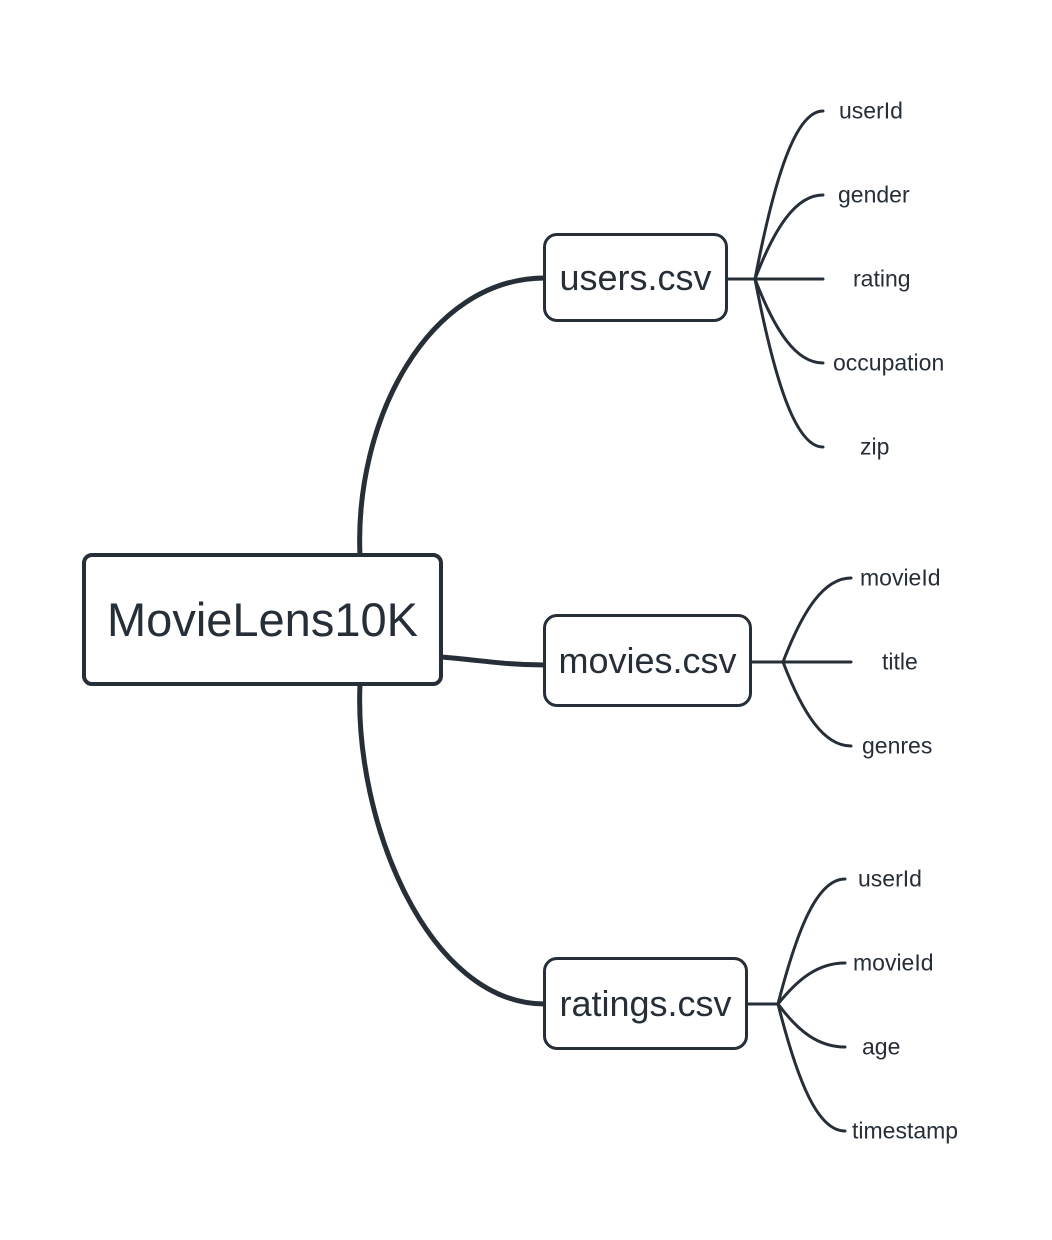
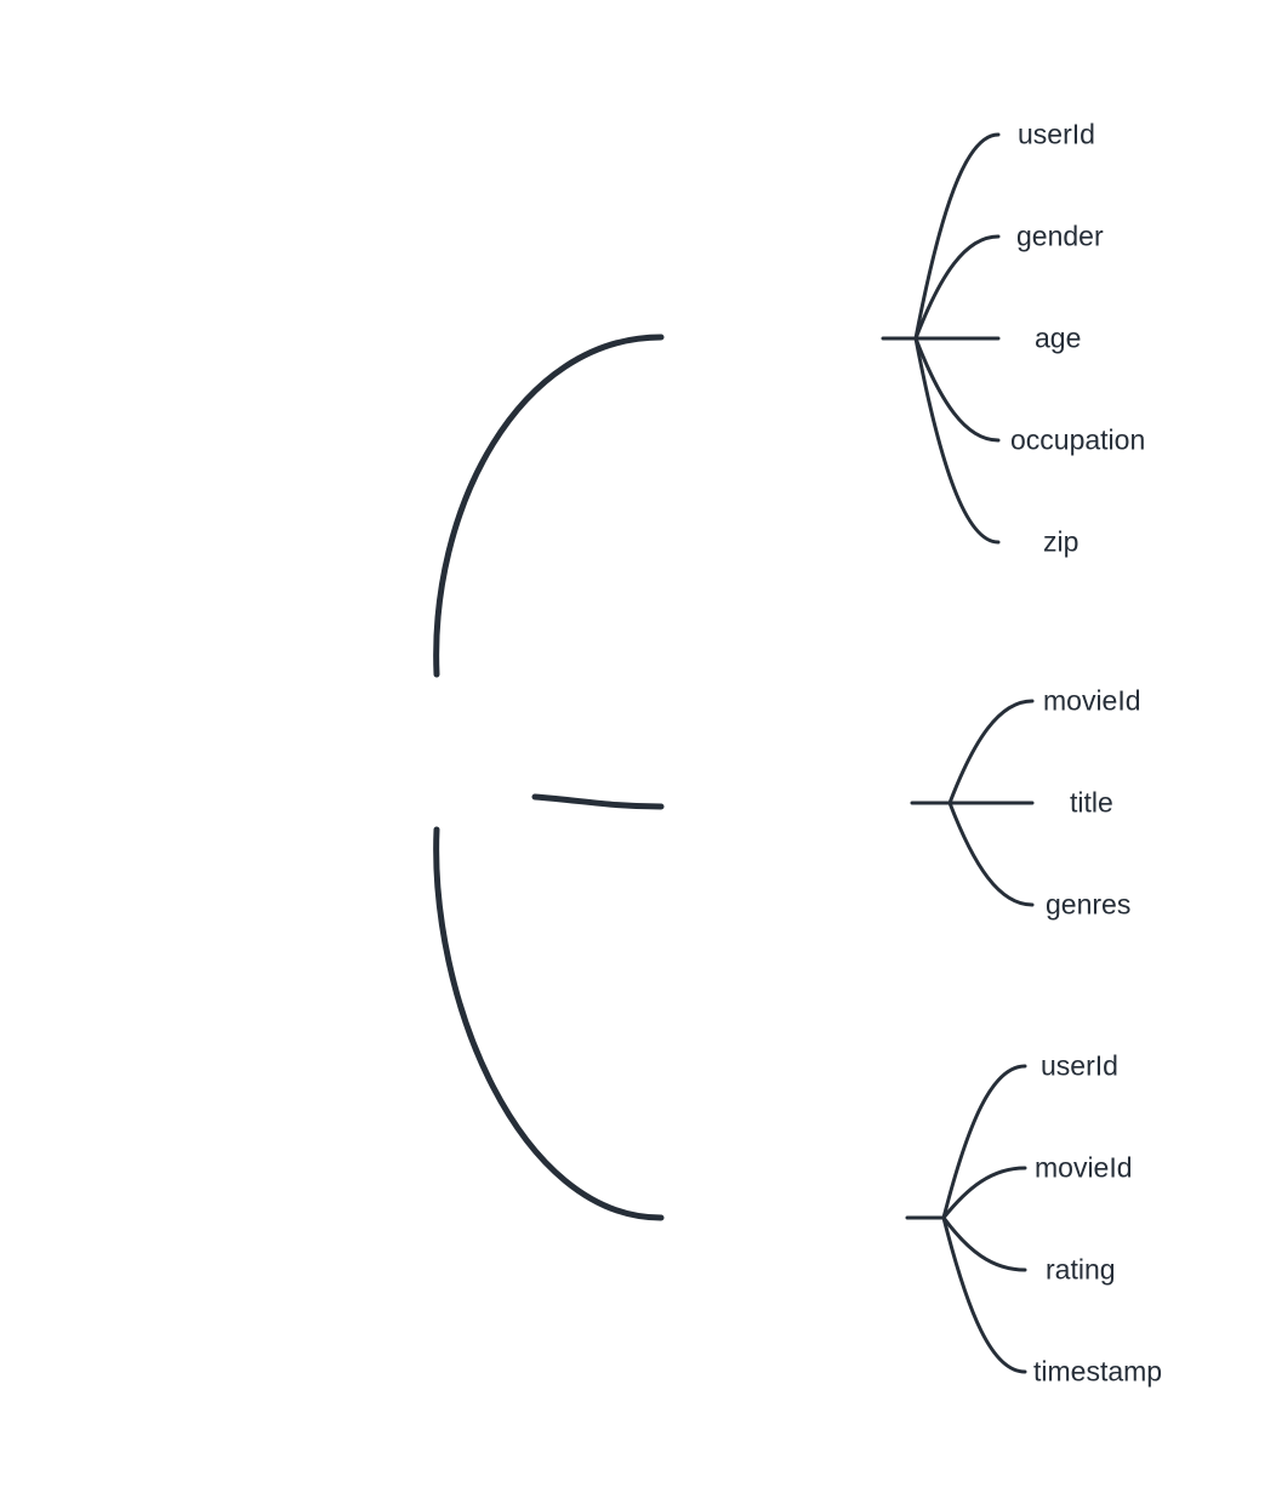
- MovieLens10K
- users.csv
- movies.csv
- ratings.csv
  userId
  gender
- rating
+ age
  occupation
  zip
  movieId
  title
  genres
  userId
  movieId
- age
+ rating
  timestamp
